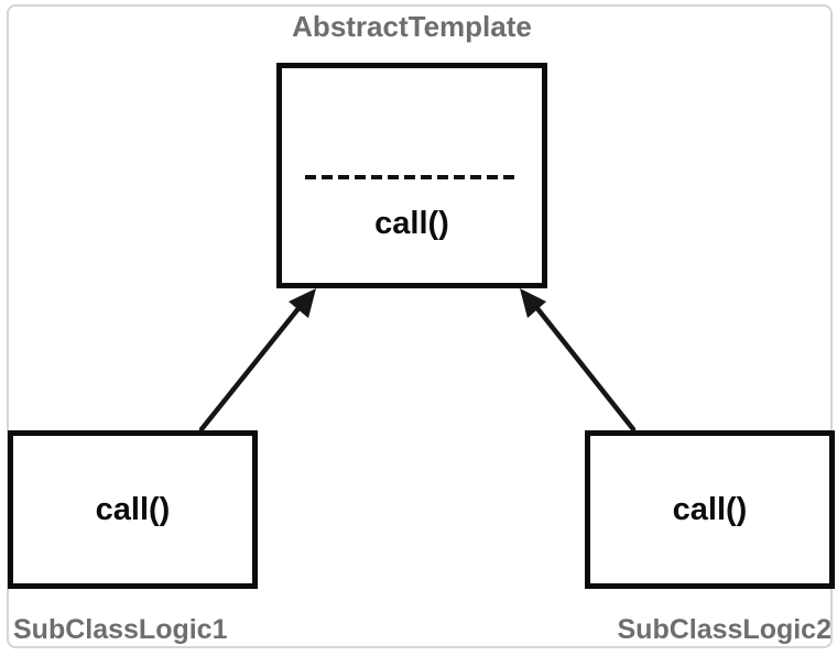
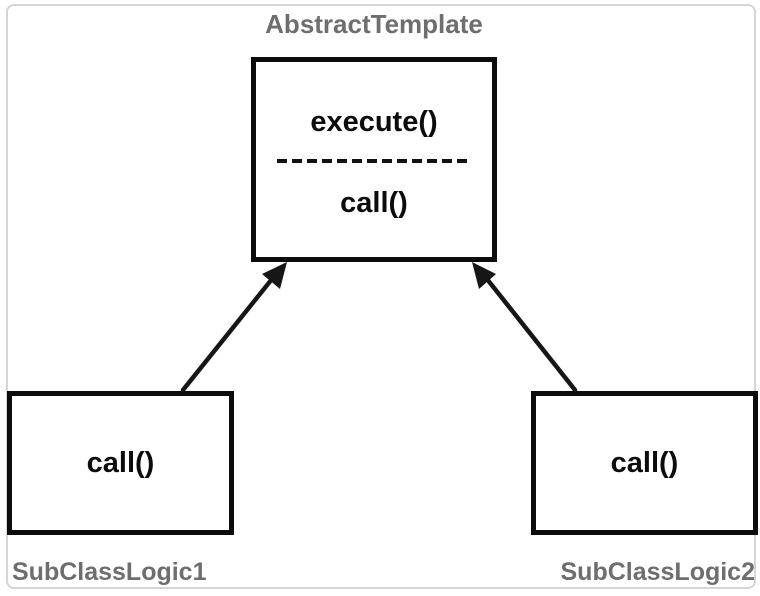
  AbstractTemplate
+ execute()
  call()
  call()
  call()
  SubClassLogic1
  SubClassLogic2
